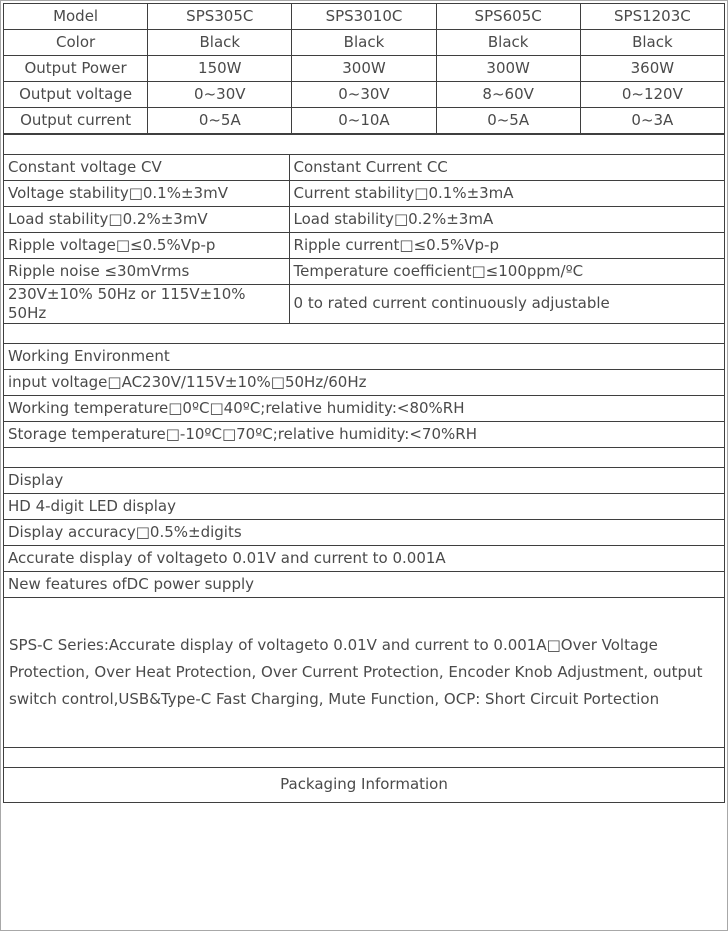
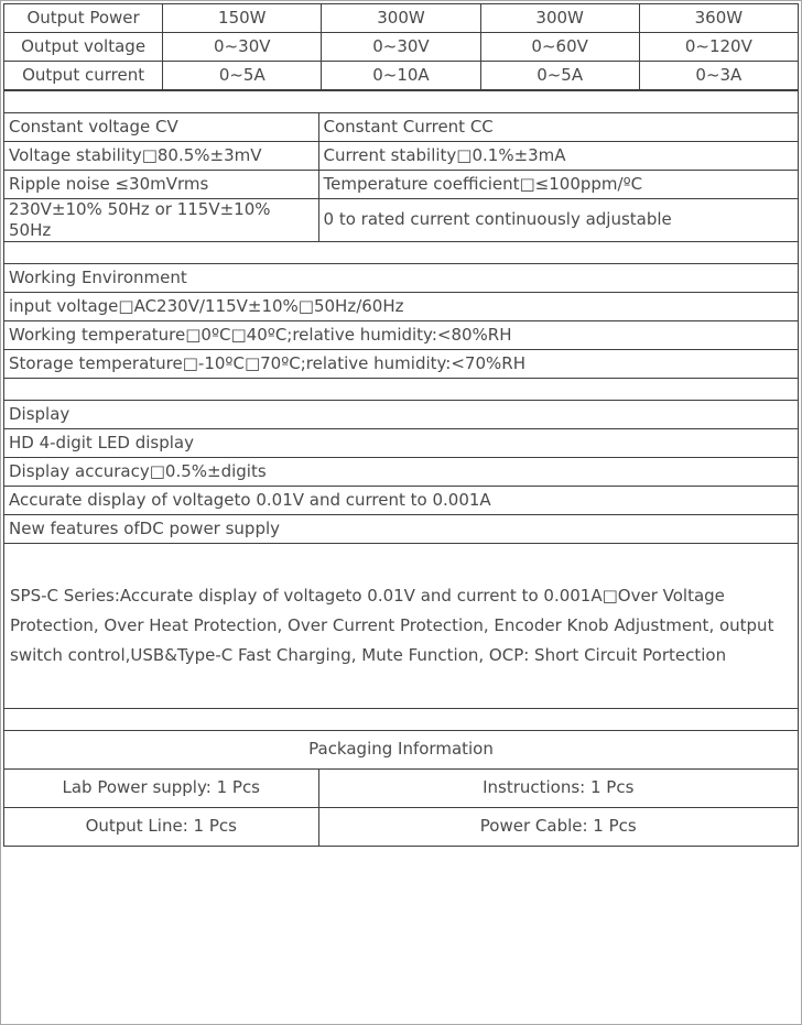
- Model	SPS305C	SPS3010C	SPS605C	SPS1203C
- Color	Black	Black	Black	Black
  Output Power	150W	300W	300W	360W
- Output voltage	0~30V	0~30V	8~60V	0~120V
+ Output voltage	0~30V	0~30V	0~60V	0~120V
  Output current	0~5A	0~10A	0~5A	0~3A
  Constant voltage CV	Constant Current CC
- Voltage stability□0.1%±3mV	Current stability□0.1%±3mA
+ Voltage stability□80.5%±3mV	Current stability□0.1%±3mA
- Load stability□0.2%±3mV	Load stability□0.2%±3mA
- Ripple voltage□≤0.5%Vp-p	Ripple current□≤0.5%Vp-p
  Ripple noise ≤30mVrms	Temperature coefficient□≤100ppm/ºC
  230V±10% 50Hz or 115V±10% 50Hz	0 to rated current continuously adjustable
  Working Environment
  input voltage□AC230V/115V±10%□50Hz/60Hz
  Working temperature□0ºC□40ºC;relative humidity:<80%RH
  Storage temperature□-10ºC□70ºC;relative humidity:<70%RH
  Display
  HD 4-digit LED display
  Display accuracy□0.5%±digits
  Accurate display of voltageto 0.01V and current to 0.001A
  New features ofDC power supply
  SPS-C Series:Accurate display of voltageto 0.01V and current to 0.001A□Over Voltage Protection, Over Heat Protection, Over Current Protection, Encoder Knob Adjustment, output switch control,USB&Type-C Fast Charging, Mute Function, OCP: Short Circuit Portection
  Packaging Information
+ Lab Power supply: 1 Pcs	Instructions: 1 Pcs
+ Output Line: 1 Pcs	Power Cable: 1 Pcs
